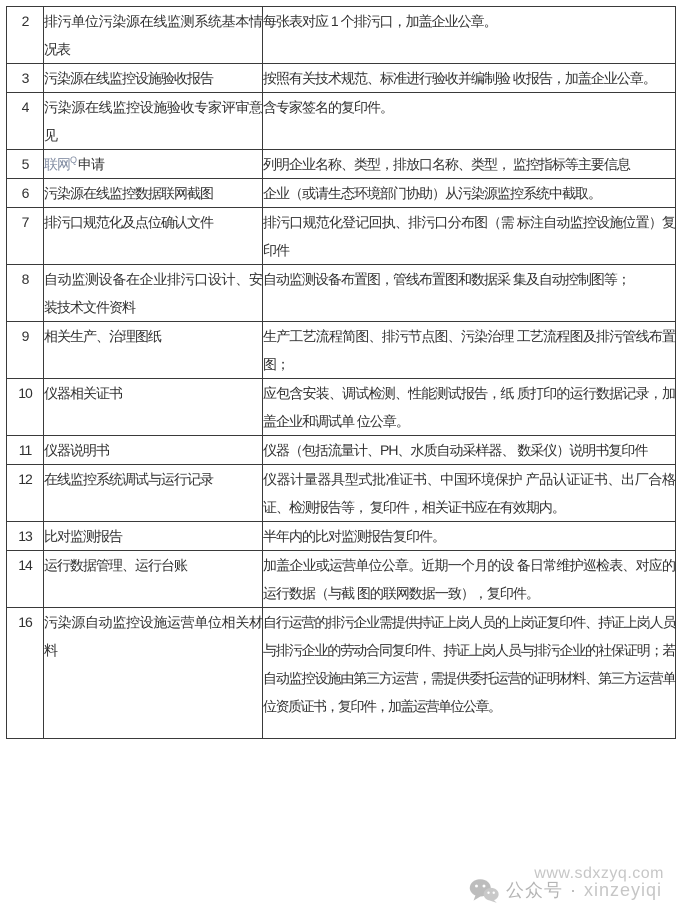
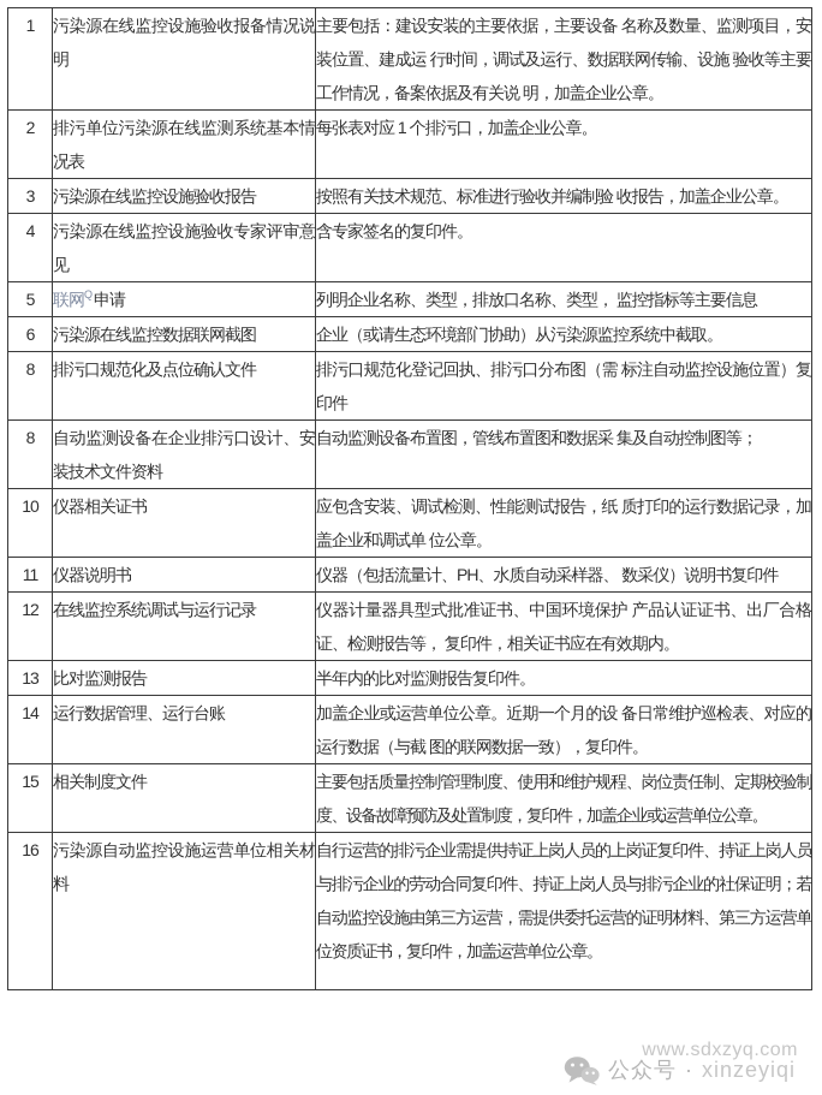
+ 1	污染源在线监控设施验收报备情况说明	主要包括：建设安装的主要依据，主要设备 名称及数量、监测项目，安装位置、建成运 行时间，调试及运行、数据联网传输、设施 验收等主要工作情况，备案依据及有关说 明，加盖企业公章。
  2	排污单位污染源在线监测系统基本情况表	每张表对应 1 个排污口，加盖企业公章。
  3	污染源在线监控设施验收报告	按照有关技术规范、标准进行验收并编制验 收报告，加盖企业公章。
  4	污染源在线监控设施验收专家评审意见	含专家签名的复印件。
  5	联网Q申请	列明企业名称、类型，排放口名称、类型， 监控指标等主要信息
  6	污染源在线监控数据联网截图	企业（或请生态环境部门协助）从污染源监控系统中截取。
- 7	排污口规范化及点位确认文件	排污口规范化登记回执、排污口分布图（需 标注自动监控设施位置）复印件
+ 8	排污口规范化及点位确认文件	排污口规范化登记回执、排污口分布图（需 标注自动监控设施位置）复印件
  8	自动监测设备在企业排污口设计、安装技术文件资料	自动监测设备布置图，管线布置图和数据采 集及自动控制图等；
- 9	相关生产、治理图纸	生产工艺流程简图、排污节点图、污染治理 工艺流程图及排污管线布置图；
  10	仪器相关证书	应包含安装、调试检测、性能测试报告，纸 质打印的运行数据记录，加盖企业和调试单 位公章。
  11	仪器说明书	仪器（包括流量计、PH、水质自动采样器、 数采仪）说明书复印件
  12	在线监控系统调试与运行记录	仪器计量器具型式批准证书、中国环境保护 产品认证证书、出厂合格证、检测报告等， 复印件，相关证书应在有效期内。
  13	比对监测报告	半年内的比对监测报告复印件。
  14	运行数据管理、运行台账	加盖企业或运营单位公章。近期一个月的设 备日常维护巡检表、对应的运行数据（与截 图的联网数据一致），复印件。
+ 15	相关制度文件	主要包括质量控制管理制度、使用和维护规程、岗位责任制、定期校验制度、设备故障预防及处置制度，复印件，加盖企业或运营单位公章。
  16	污染源自动监控设施运营单位相关材料	自行运营的排污企业需提供持证上岗人员的上岗证复印件、持证上岗人员与排污企业的劳动合同复印件、持证上岗人员与排污企业的社保证明；若自动监控设施由第三方运营，需提供委托运营的证明材料、第三方运营单位资质证书，复印件，加盖运营单位公章。
  公众号
  ·
  xinzeyiqi
  www.sdxzyq.com
